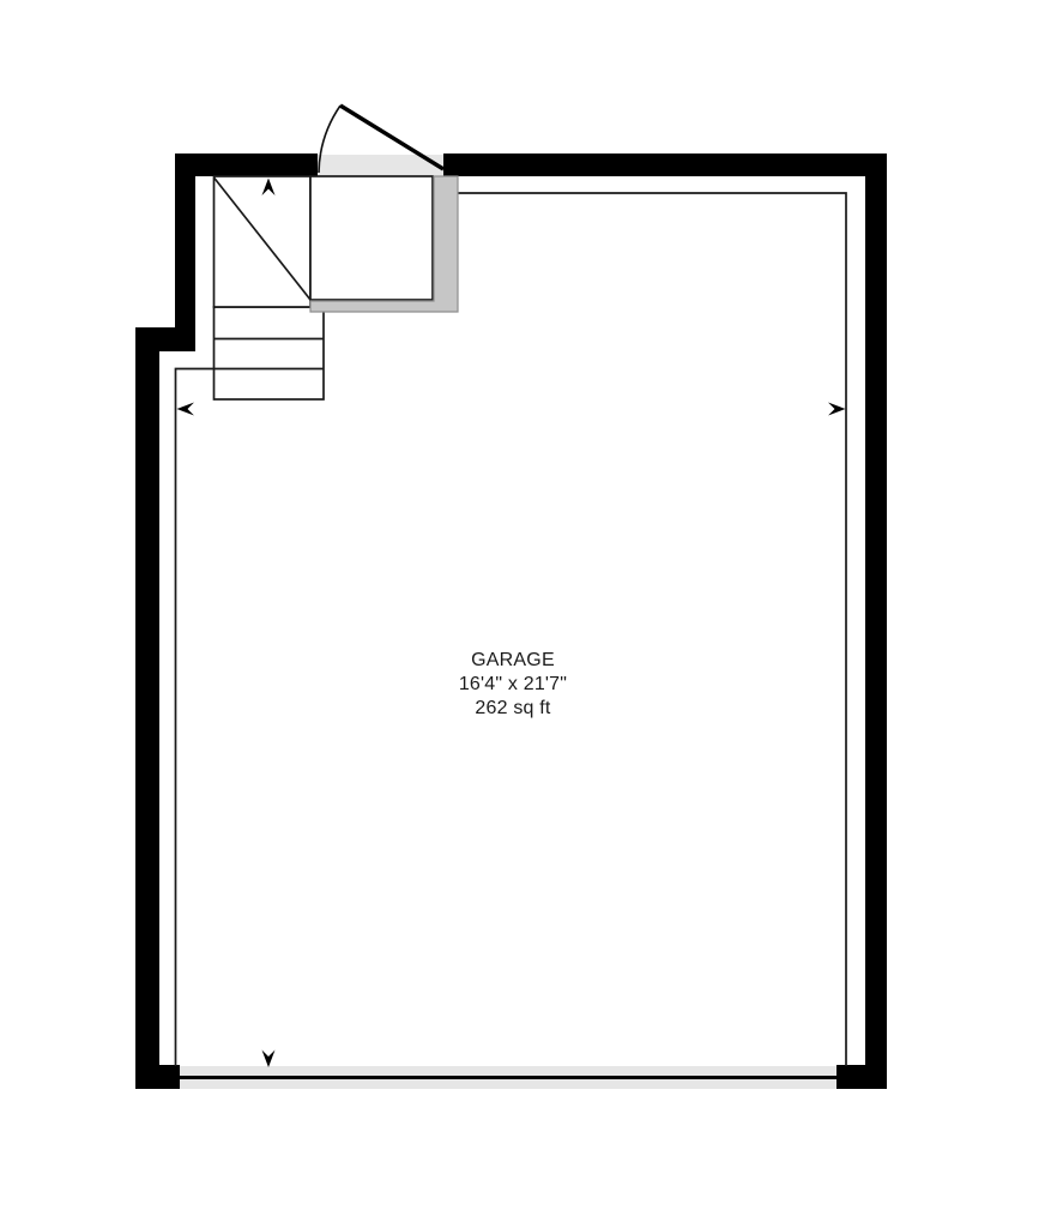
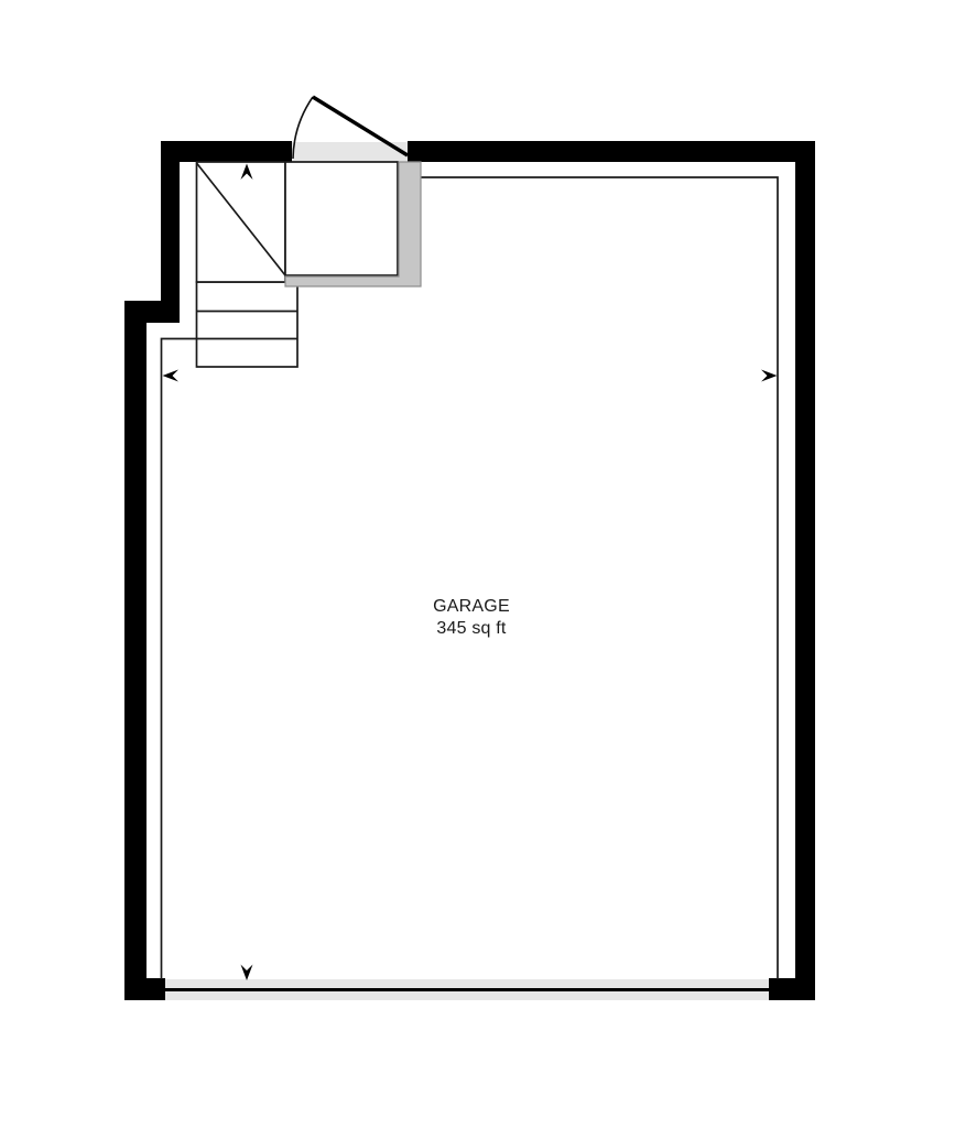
  GARAGE
- 16'4" x 21'7"
- 262 sq ft
+ 345 sq ft
